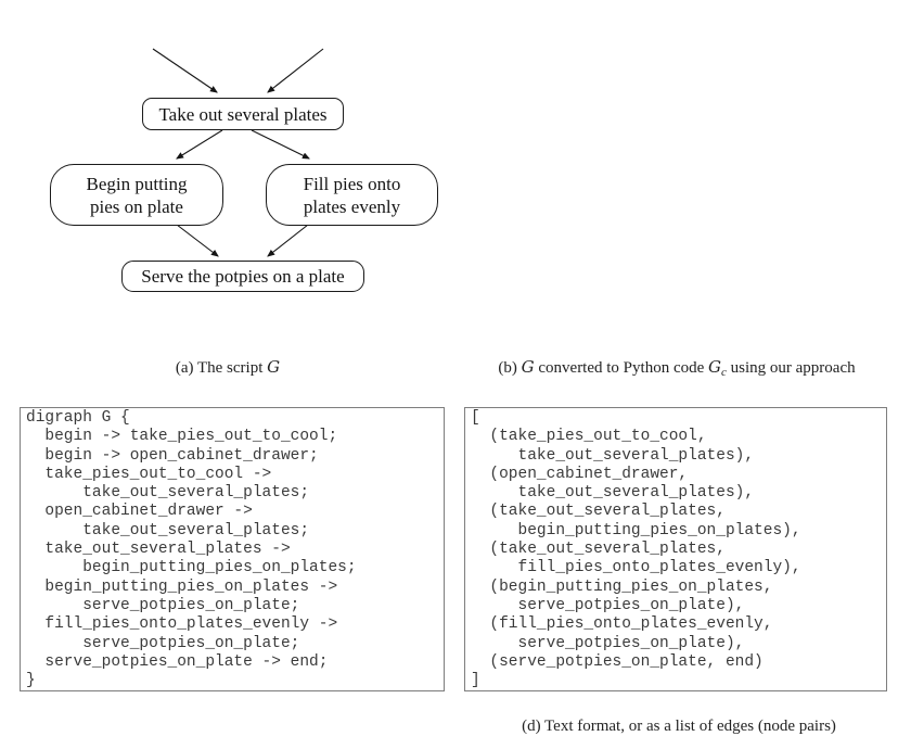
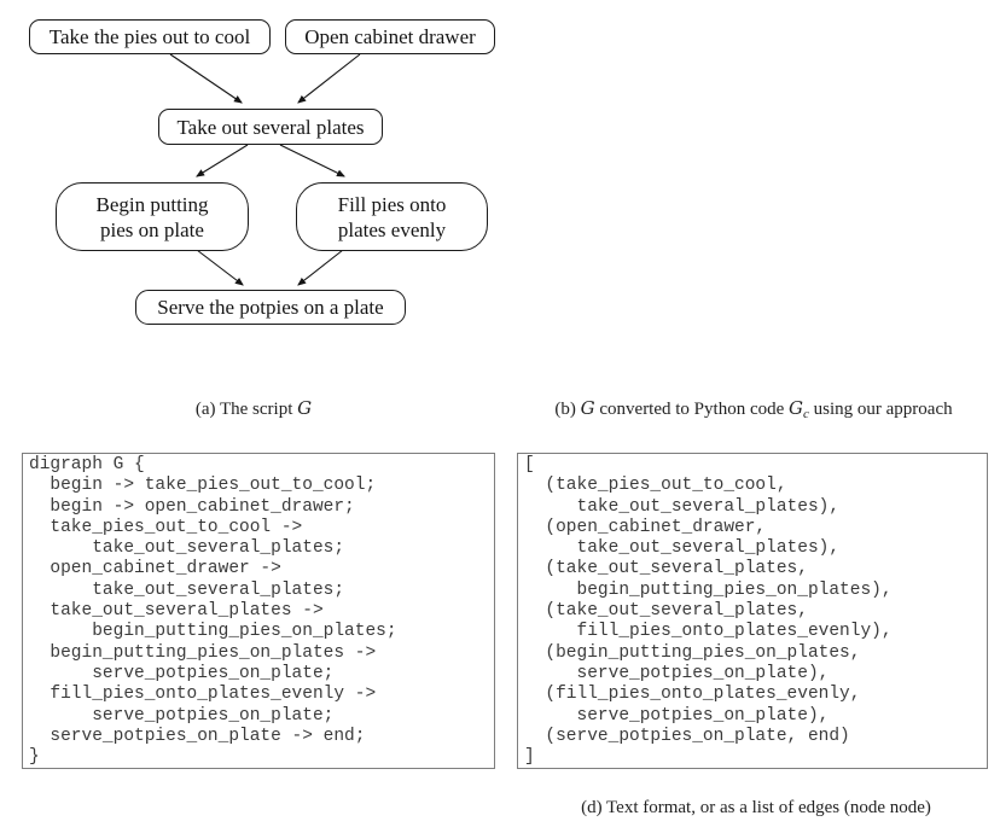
+ Take the pies out to cool
+ Open cabinet drawer
  Take out several plates
  Begin putting
  pies on plate
  Fill pies onto
  plates evenly
  Serve the potpies on a plate
  digraph G {
  begin -> take_pies_out_to_cool;
  begin -> open_cabinet_drawer;
  take_pies_out_to_cool ->
  take_out_several_plates;
  open_cabinet_drawer ->
  take_out_several_plates;
  take_out_several_plates ->
  begin_putting_pies_on_plates;
  begin_putting_pies_on_plates ->
  serve_potpies_on_plate;
  fill_pies_onto_plates_evenly ->
  serve_potpies_on_plate;
  serve_potpies_on_plate -> end;
  }
  [
  (take_pies_out_to_cool,
  take_out_several_plates),
  (open_cabinet_drawer,
  take_out_several_plates),
  (take_out_several_plates,
  begin_putting_pies_on_plates),
  (take_out_several_plates,
  fill_pies_onto_plates_evenly),
  (begin_putting_pies_on_plates,
  serve_potpies_on_plate),
  (fill_pies_onto_plates_evenly,
  serve_potpies_on_plate),
  (serve_potpies_on_plate, end)
  ]
  (a) The script G
  (b) G converted to Python code Gc using our approach
- (d) Text format, or as a list of edges (node pairs)
+ (d) Text format, or as a list of edges (node node)
